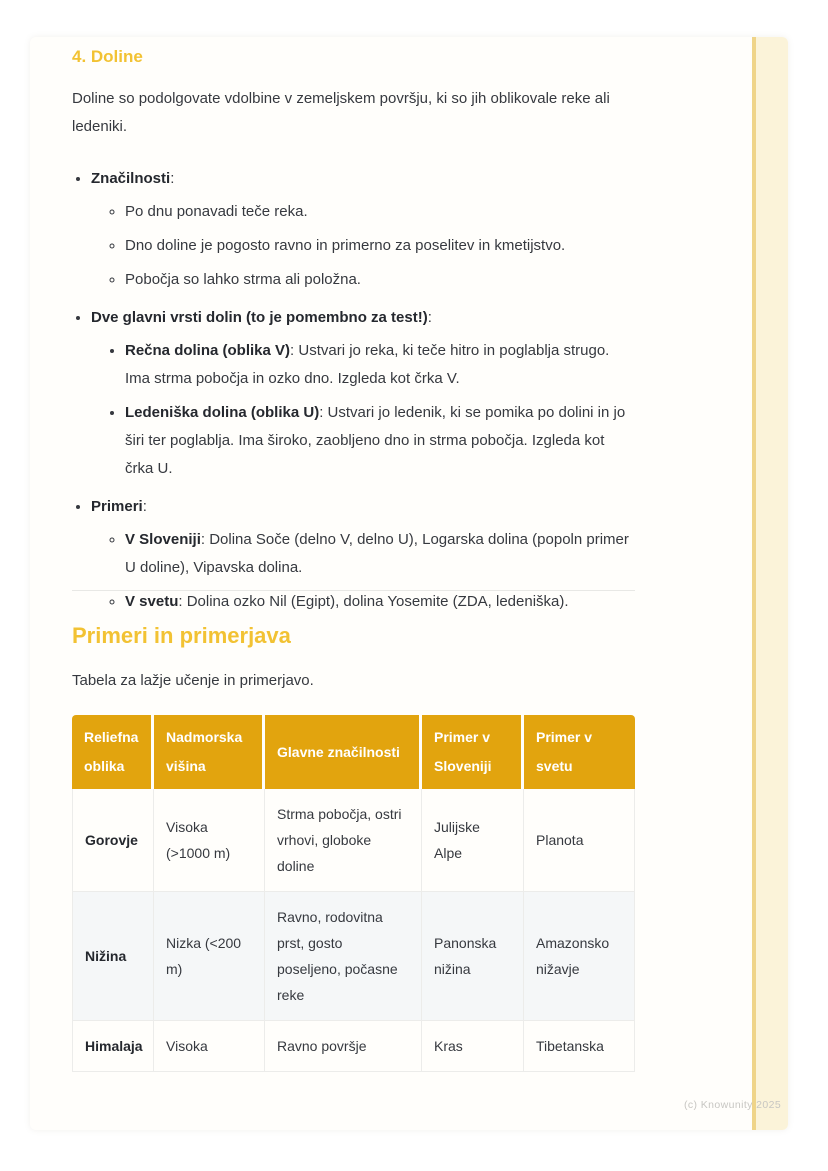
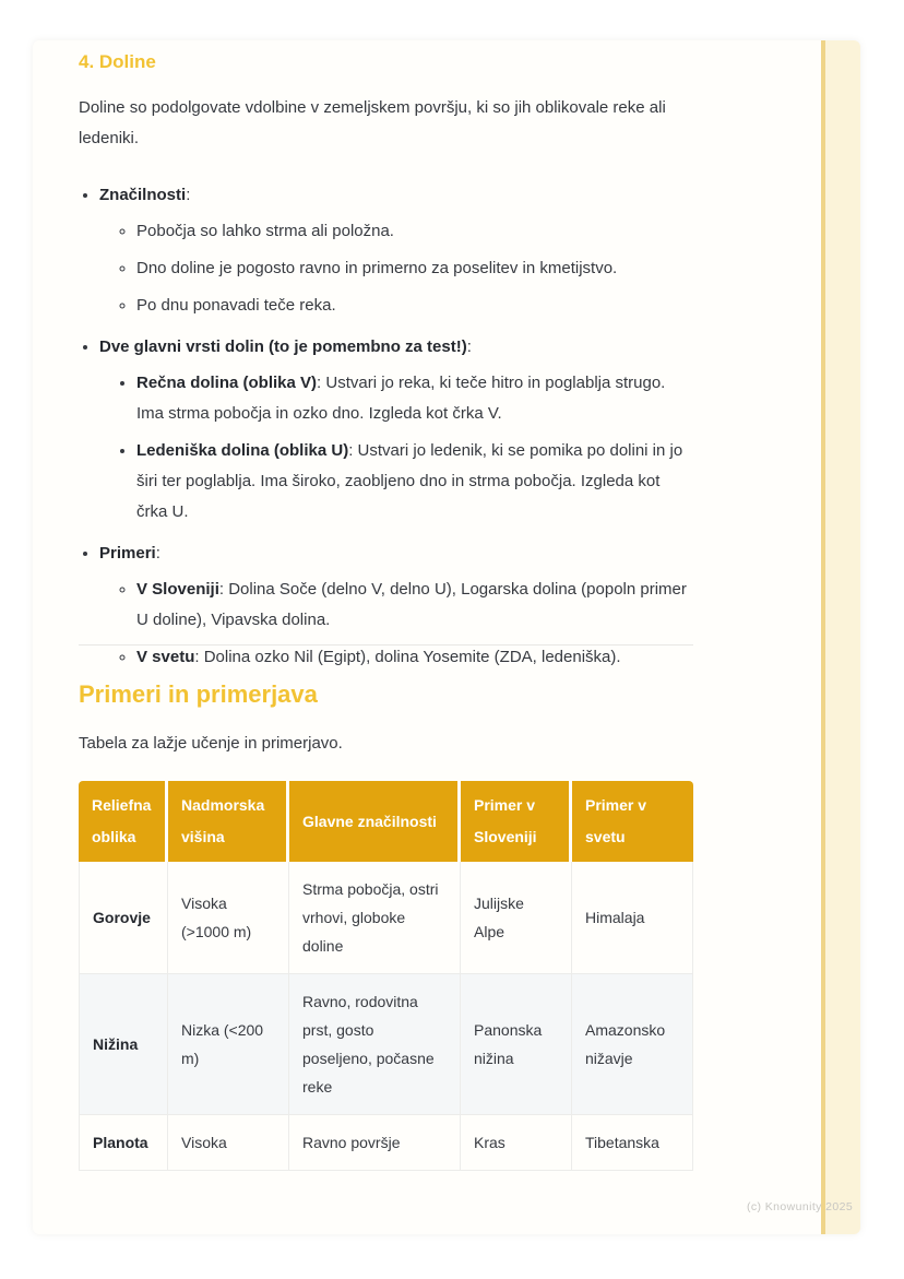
  4. Doline
  Doline so podolgovate vdolbine v zemeljskem površju, ki so jih oblikovale reke ali ledeniki.
  Značilnosti:
- Po dnu ponavadi teče reka.
+ Pobočja so lahko strma ali položna.
  Dno doline je pogosto ravno in primerno za poselitev in kmetijstvo.
- Pobočja so lahko strma ali položna.
+ Po dnu ponavadi teče reka.
  Dve glavni vrsti dolin (to je pomembno za test!):
  Rečna dolina (oblika V): Ustvari jo reka, ki teče hitro in poglablja strugo. Ima strma pobočja in ozko dno. Izgleda kot črka V.
  Ledeniška dolina (oblika U): Ustvari jo ledenik, ki se pomika po dolini in jo širi ter poglablja. Ima široko, zaobljeno dno in strma pobočja. Izgleda kot črka U.
  Primeri:
  V Sloveniji: Dolina Soče (delno V, delno U), Logarska dolina (popoln primer U doline), Vipavska dolina.
  V svetu: Dolina ozko Nil (Egipt), dolina Yosemite (ZDA, ledeniška).
  Primeri in primerjava
  Tabela za lažje učenje in primerjavo.
  Reliefna oblika	Nadmorska višina	Glavne značilnosti	Primer v Sloveniji	Primer v svetu
- Gorovje	Visoka (>1000 m)	Strma pobočja, ostri vrhovi, globoke doline	Julijske Alpe	Planota
+ Gorovje	Visoka (>1000 m)	Strma pobočja, ostri vrhovi, globoke doline	Julijske Alpe	Himalaja
  Nižina	Nizka (<200 m)	Ravno, rodovitna prst, gosto poseljeno, počasne reke	Panonska nižina	Amazonsko nižavje
- Himalaja	Visoka	Ravno površje	Kras	Tibetanska
+ Planota	Visoka	Ravno površje	Kras	Tibetanska
  (c) Knowunity 2025
